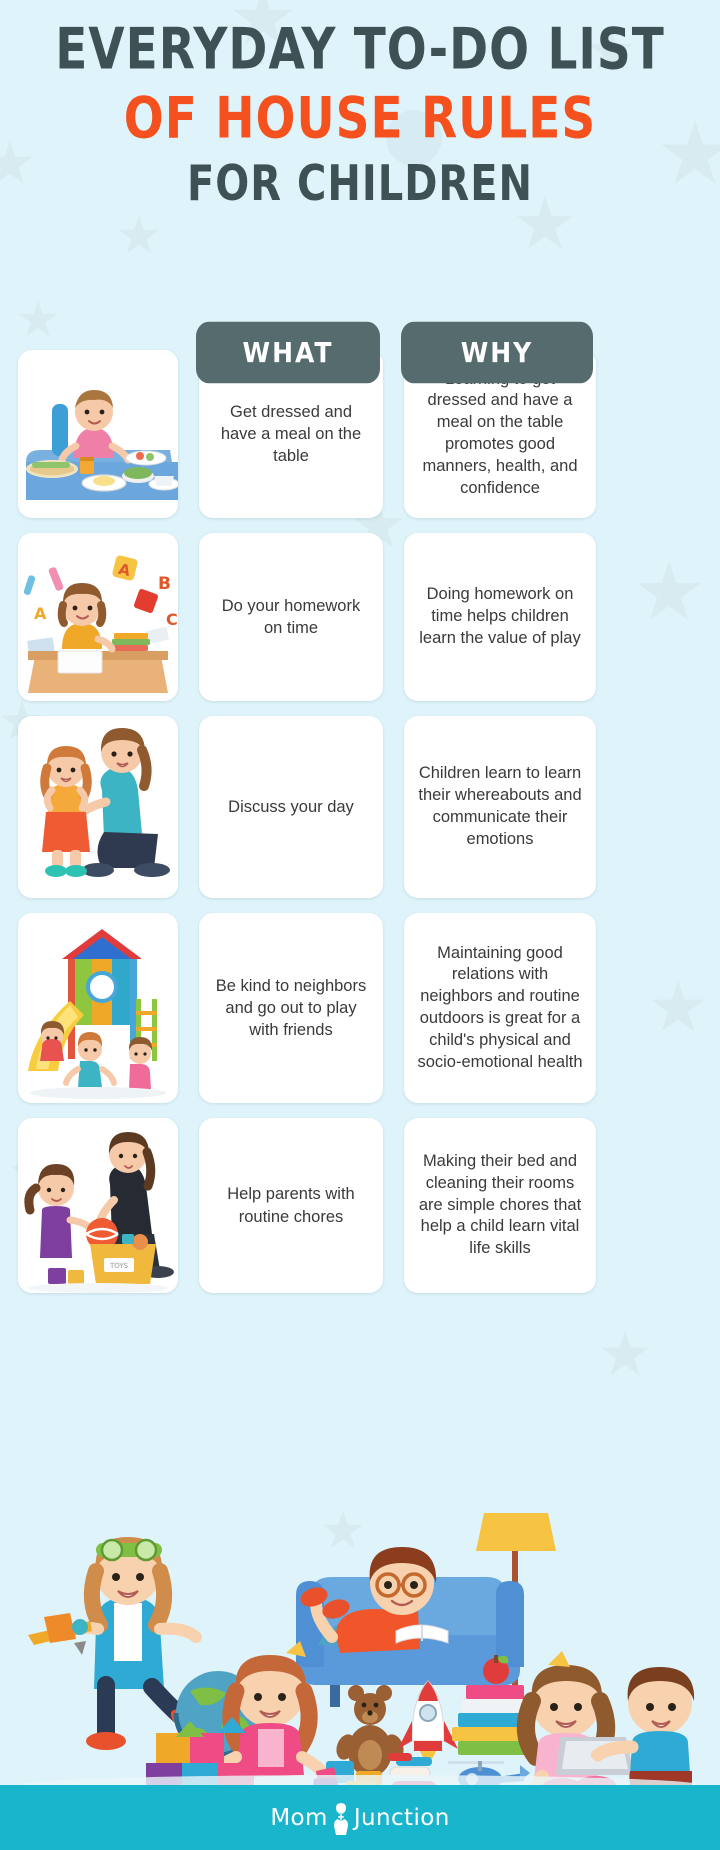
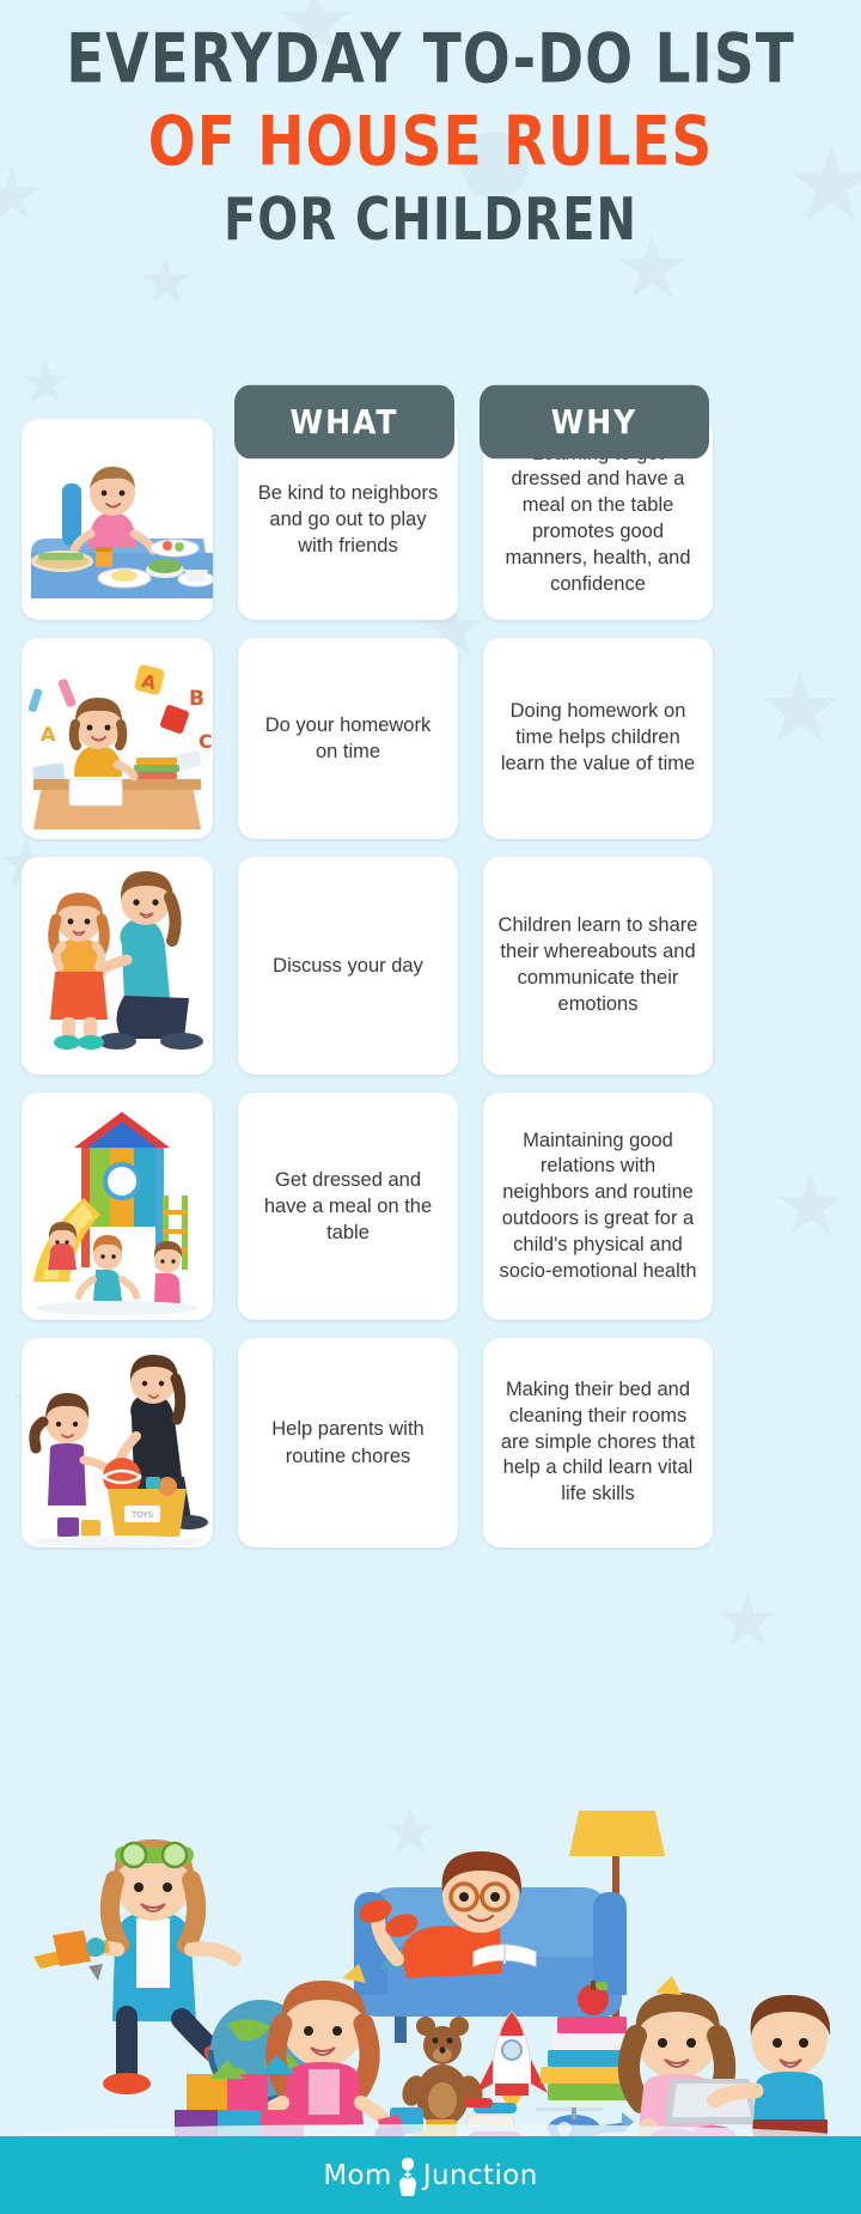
  EVERYDAY TO-DO LIST
  OF HOUSE RULES
  FOR CHILDREN
  WHAT
  WHY
- Get dressed and have a meal on the table
+ Be kind to neighbors and go out to play with friends
  dressed and have a meal on the table promotes good manners, health, and confidence
  B
  C
  A
  Do your homework on time
- Doing homework on time helps children learn the value of play
+ Doing homework on time helps children learn the value of time
  Discuss your day
- Children learn to learn their whereabouts and communicate their emotions
+ Children learn to share their whereabouts and communicate their emotions
- Be kind to neighbors and go out to play with friends
+ Get dressed and have a meal on the table
  Maintaining good relations with neighbors and routine outdoors is great for a child's physical and socio-emotional health
  TOYS
  Help parents with routine chores
  Making their bed and cleaning their rooms are simple chores that help a child learn vital life skills
  Mom
  Junction
